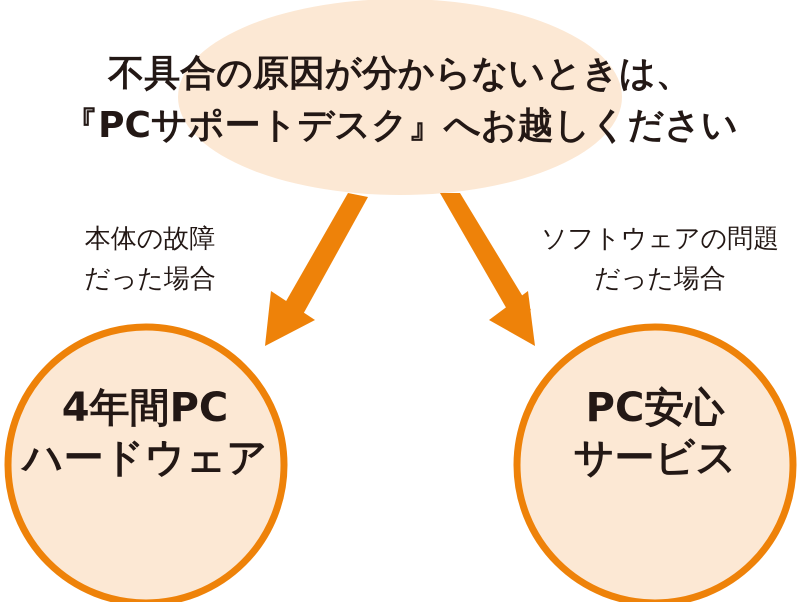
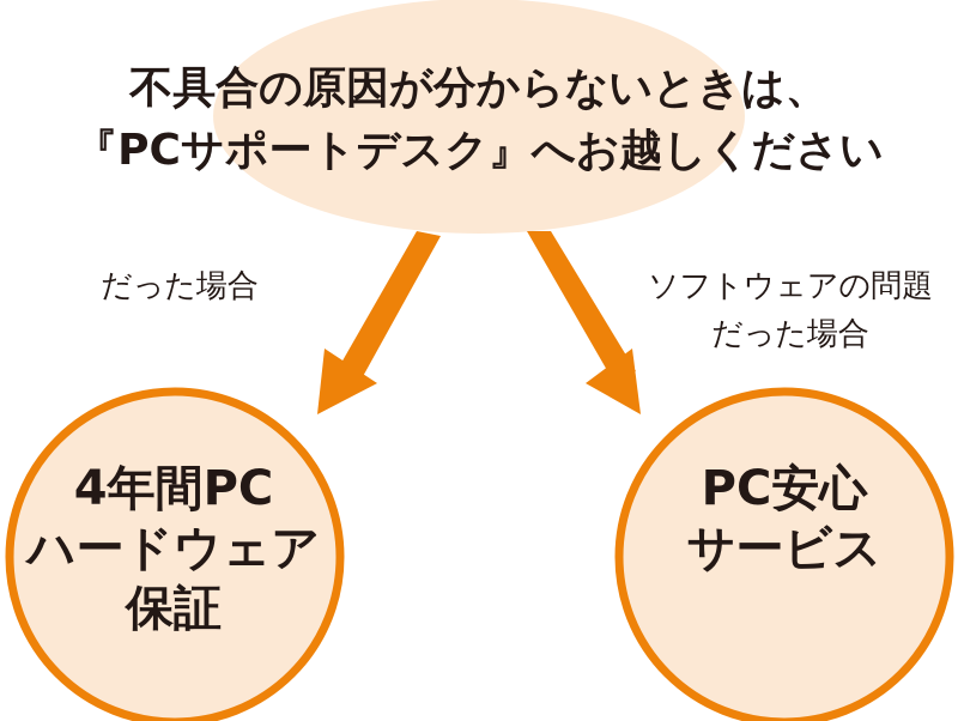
  不具合の原因が分からないときは、
  『PCサポートデスク』へお越しください
- 本体の故障
  だった場合
  ソフトウェアの問題
  だった場合
  4年間PC
  ハードウェア
+ 保証
  PC安心
  サービス
